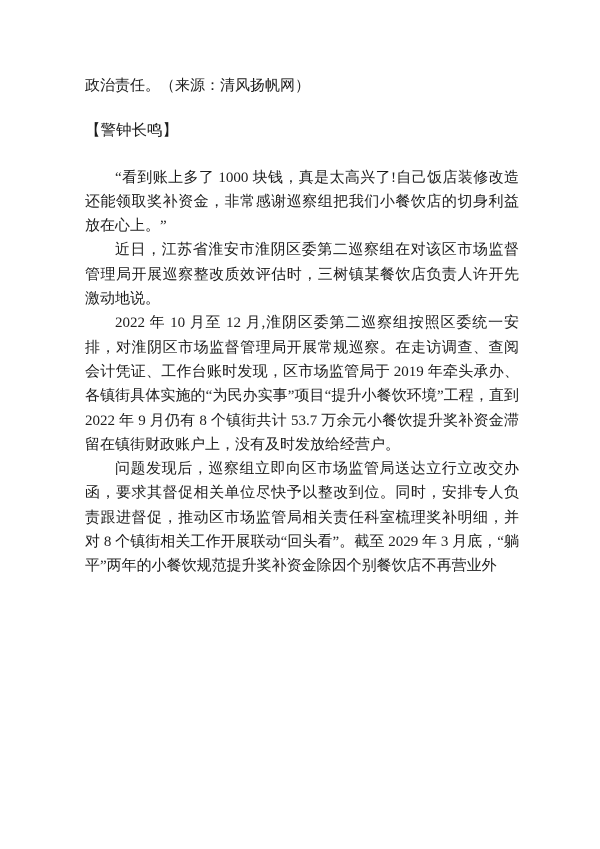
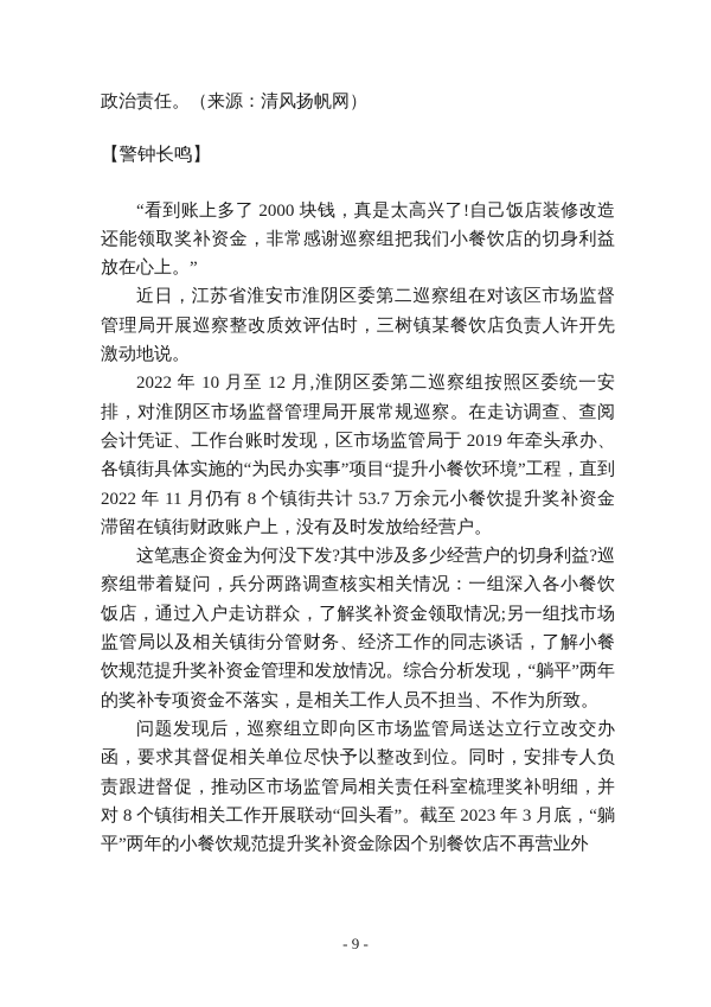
  政治责任。（来源：清风扬帆网）
  【警钟长鸣】
- “看到账上多了 1000 块钱，真是太高兴了!自己饭店装修改造还能领取奖补资金，非常感谢巡察组把我们小餐饮店的切身利益放在心上。”
+ “看到账上多了 2000 块钱，真是太高兴了!自己饭店装修改造还能领取奖补资金，非常感谢巡察组把我们小餐饮店的切身利益放在心上。”
  近日，江苏省淮安市淮阴区委第二巡察组在对该区市场监督管理局开展巡察整改质效评估时，三树镇某餐饮店负责人许开先激动地说。
- 2022 年 10 月至 12 月,淮阴区委第二巡察组按照区委统一安排，对淮阴区市场监督管理局开展常规巡察。在走访调查、查阅会计凭证、工作台账时发现，区市场监管局于 2019 年牵头承办、各镇街具体实施的“为民办实事”项目“提升小餐饮环境”工程，直到 2022 年 9 月仍有 8 个镇街共计 53.7 万余元小餐饮提升奖补资金滞留在镇街财政账户上，没有及时发放给经营户。
+ 2022 年 10 月至 12 月,淮阴区委第二巡察组按照区委统一安排，对淮阴区市场监督管理局开展常规巡察。在走访调查、查阅会计凭证、工作台账时发现，区市场监管局于 2019 年牵头承办、各镇街具体实施的“为民办实事”项目“提升小餐饮环境”工程，直到 2022 年 11 月仍有 8 个镇街共计 53.7 万余元小餐饮提升奖补资金滞留在镇街财政账户上，没有及时发放给经营户。
+ 这笔惠企资金为何没下发?其中涉及多少经营户的切身利益?巡察组带着疑问，兵分两路调查核实相关情况：一组深入各小餐饮饭店，通过入户走访群众，了解奖补资金领取情况;另一组找市场监管局以及相关镇街分管财务、经济工作的同志谈话，了解小餐饮规范提升奖补资金管理和发放情况。综合分析发现，“躺平”两年的奖补专项资金不落实，是相关工作人员不担当、不作为所致。
- 问题发现后，巡察组立即向区市场监管局送达立行立改交办函，要求其督促相关单位尽快予以整改到位。同时，安排专人负责跟进督促，推动区市场监管局相关责任科室梳理奖补明细，并对 8 个镇街相关工作开展联动“回头看”。截至 2029 年 3 月底，“躺平”两年的小餐饮规范提升奖补资金除因个别餐饮店不再营业外
+ 问题发现后，巡察组立即向区市场监管局送达立行立改交办函，要求其督促相关单位尽快予以整改到位。同时，安排专人负责跟进督促，推动区市场监管局相关责任科室梳理奖补明细，并对 8 个镇街相关工作开展联动“回头看”。截至 2023 年 3 月底，“躺平”两年的小餐饮规范提升奖补资金除因个别餐饮店不再营业外
+ - 9 -
